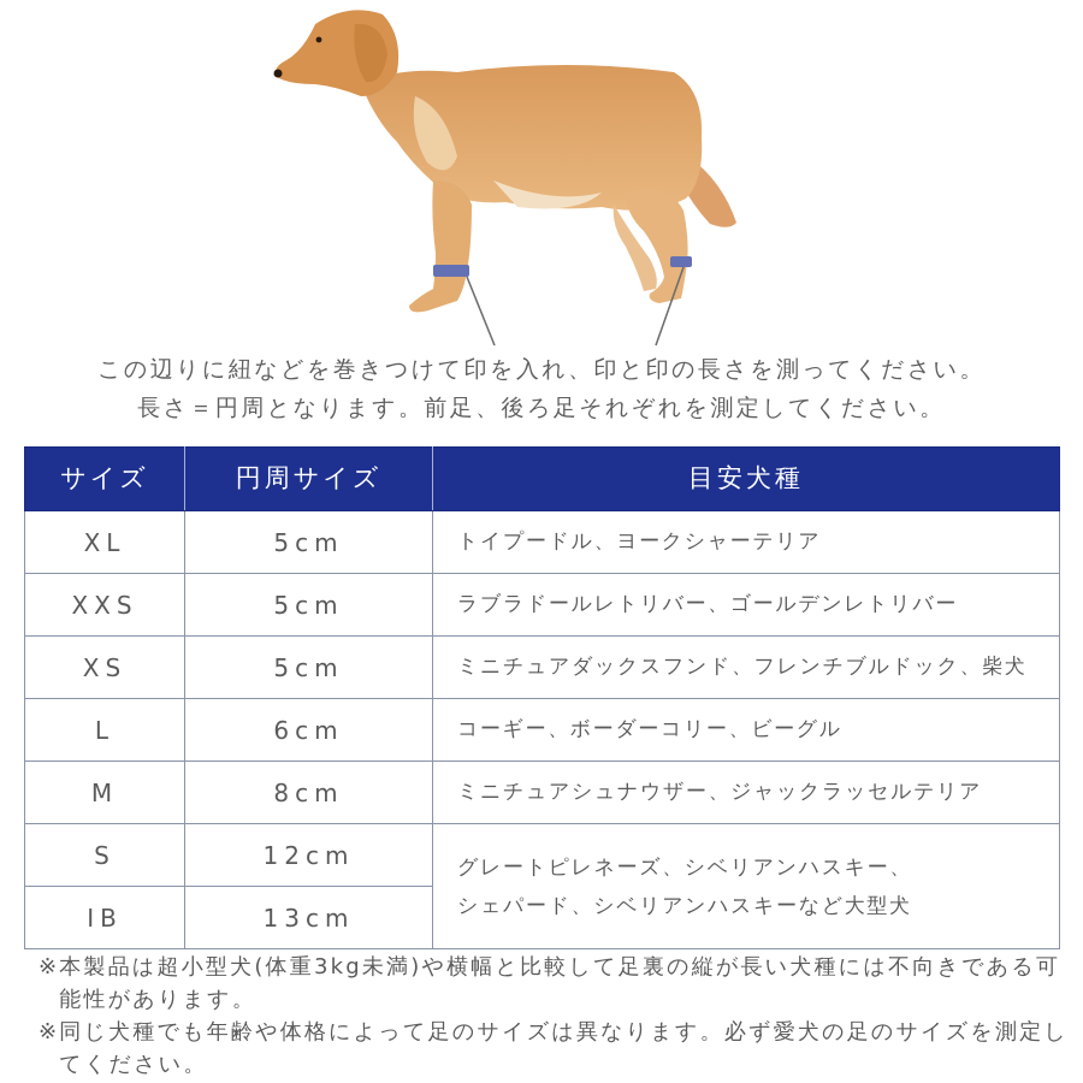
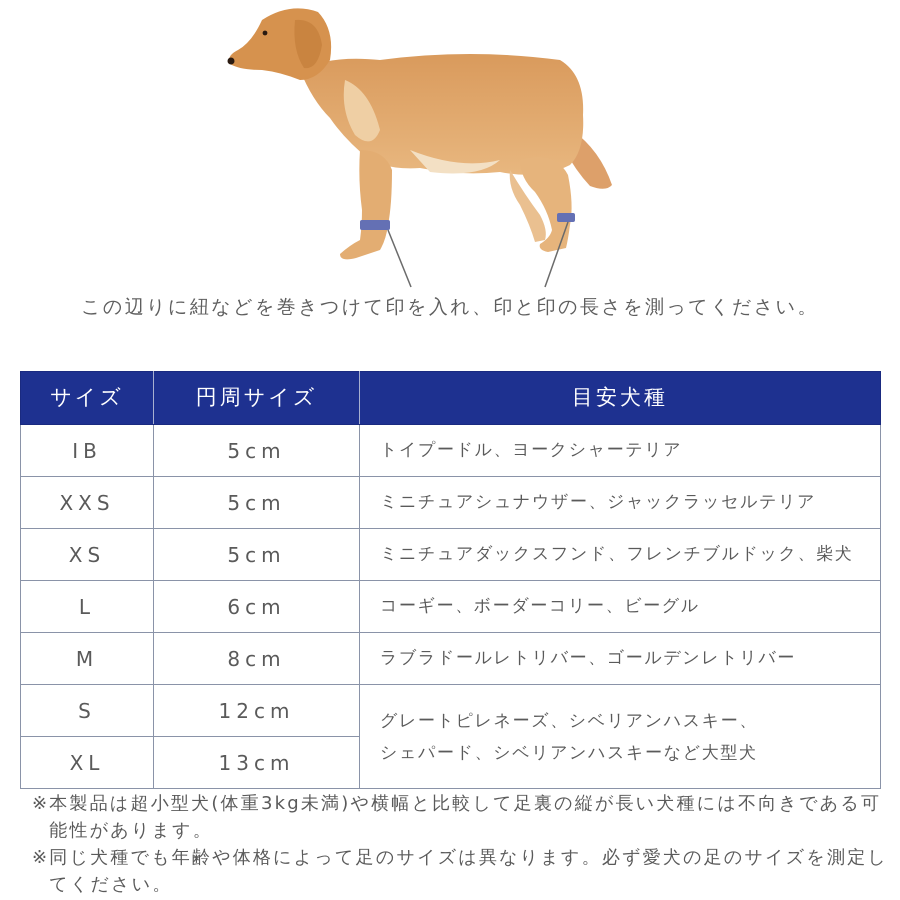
  この辺りに紐などを巻きつけて印を入れ、印と印の長さを測ってください。
- 長さ＝円周となります。前足、後ろ足それぞれを測定してください。
  サイズ	円周サイズ	目安犬種
- XL	5cm	トイプードル、ヨークシャーテリア
+ IB	5cm	トイプードル、ヨークシャーテリア
- XXS	5cm	ラブラドールレトリバー、ゴールデンレトリバー
+ XXS	5cm	ミニチュアシュナウザー、ジャックラッセルテリア
  XS	5cm	ミニチュアダックスフンド、フレンチブルドック、柴犬
  L	6cm	コーギー、ボーダーコリー、ビーグル
- M	8cm	ミニチュアシュナウザー、ジャックラッセルテリア
+ M	8cm	ラブラドールレトリバー、ゴールデンレトリバー
  S	12cm	グレートピレネーズ、シベリアンハスキー、 シェパード、シベリアンハスキーなど大型犬
- IB	13cm
+ XL	13cm
  ※
  本製品は超小型犬(体重3kg未満)や横幅と比較して足裏の縦が長い犬種には不向きである可能性があります。
  ※
  同じ犬種でも年齢や体格によって足のサイズは異なります。必ず愛犬の足のサイズを測定してください。
